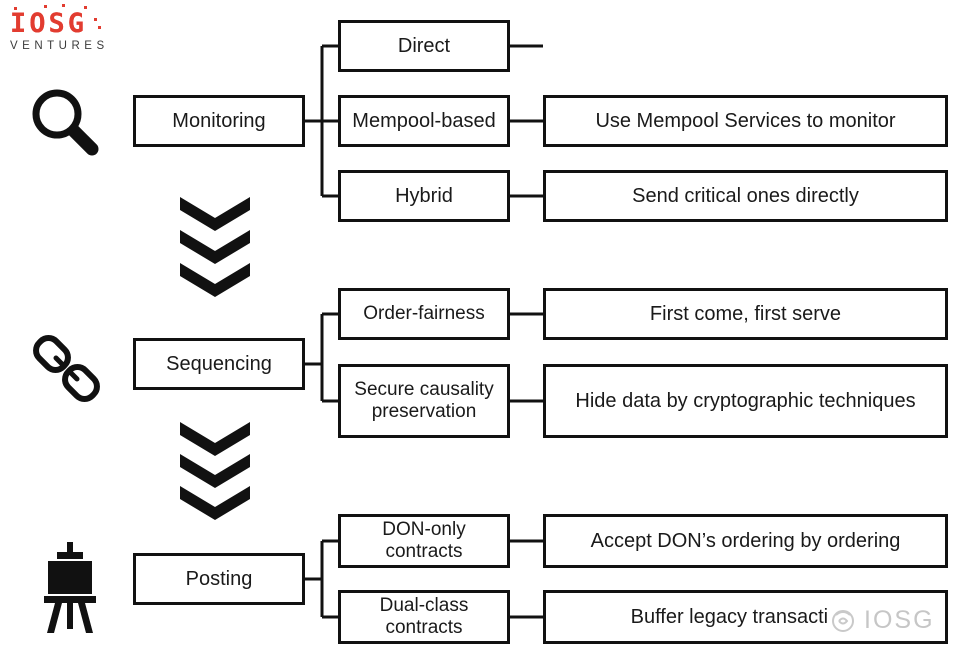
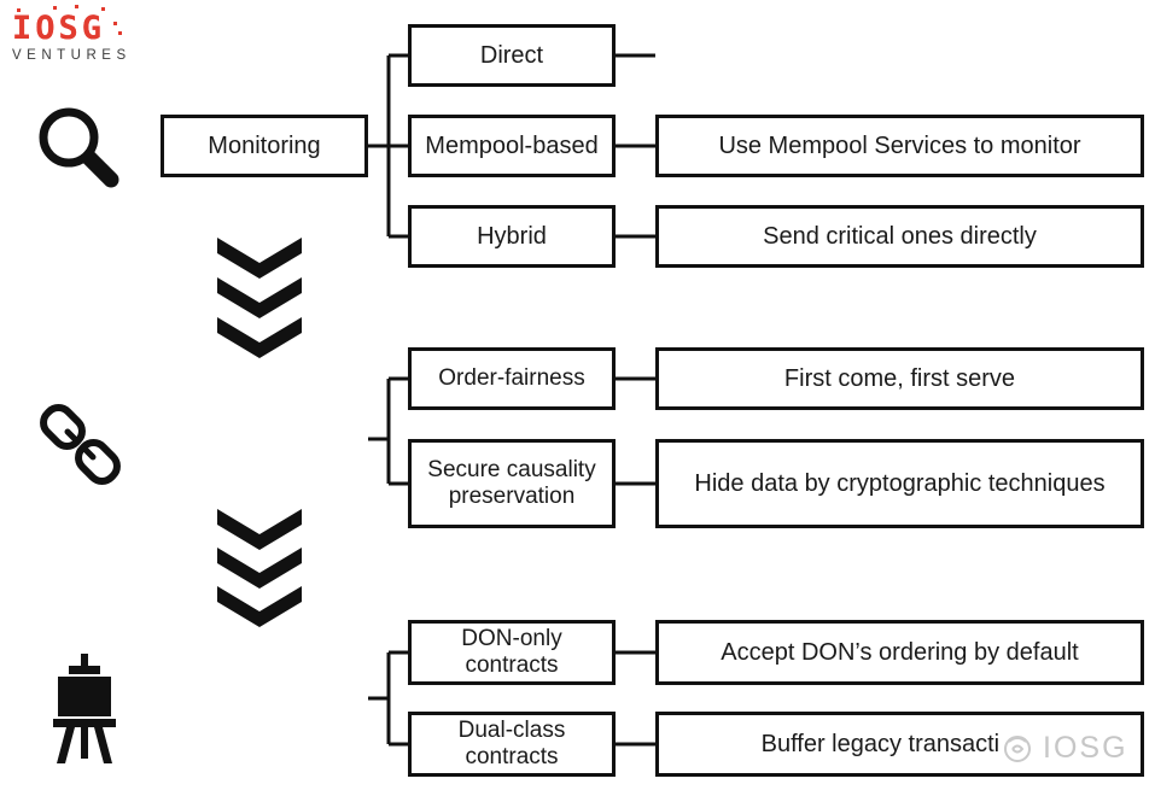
  IOSG
  VENTURES
  Monitoring
- Sequencing
- Posting
  Direct
  Mempool-based
  Hybrid
  Order-fairness
  Secure causality preservation
  DON-only contracts
  Dual-class contracts
  Use Mempool Services to monitor
  Send critical ones directly
  First come, first serve
  Hide data by cryptographic techniques
- Accept DON’s ordering by ordering
+ Accept DON’s ordering by default
  Buffer legacy transacti
  IOSG
